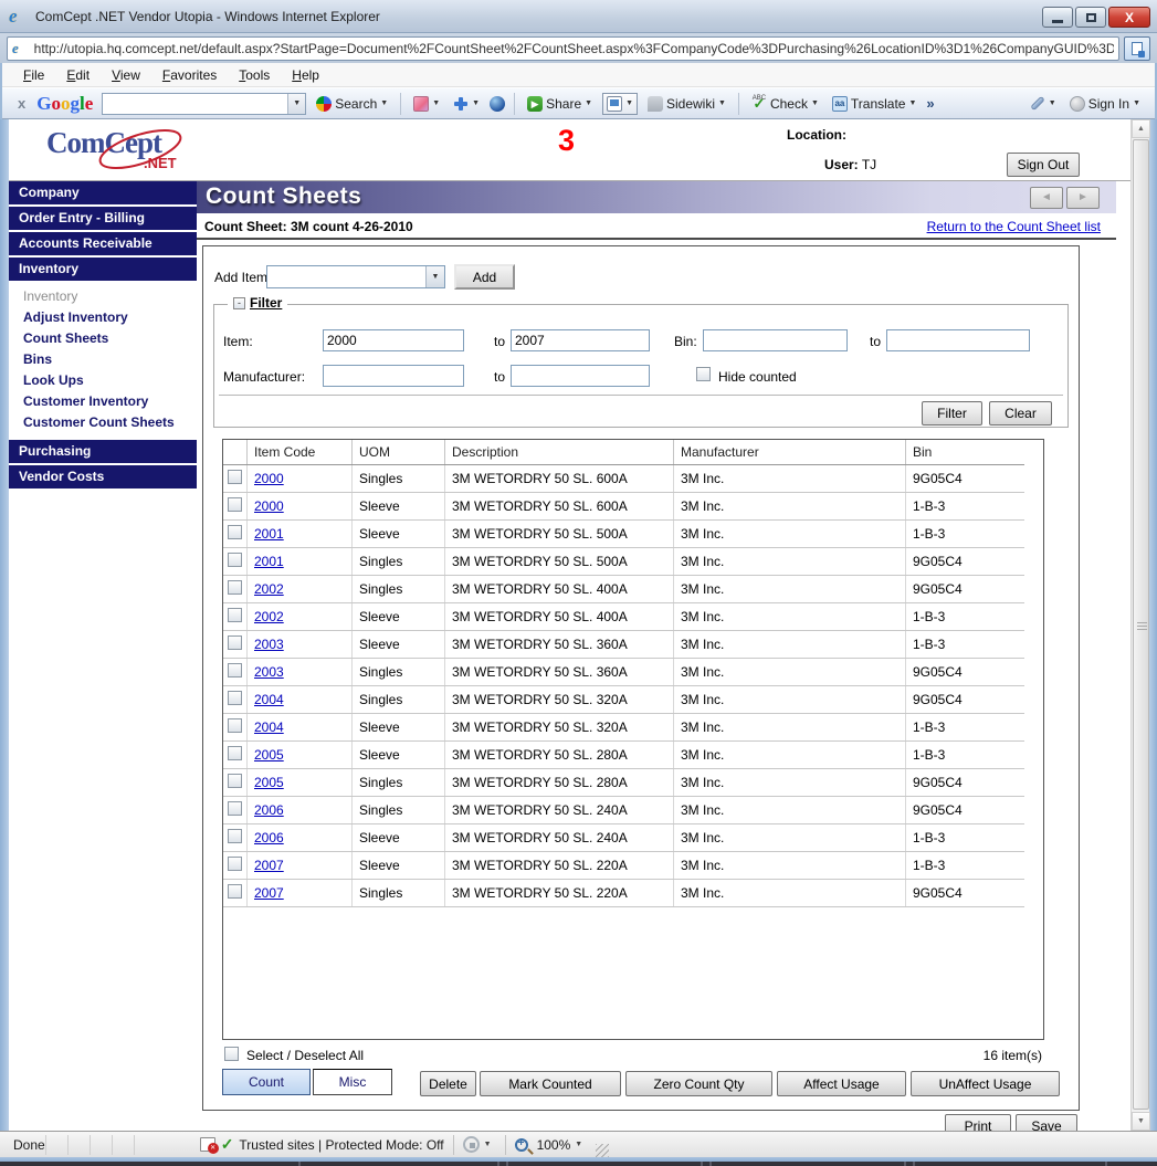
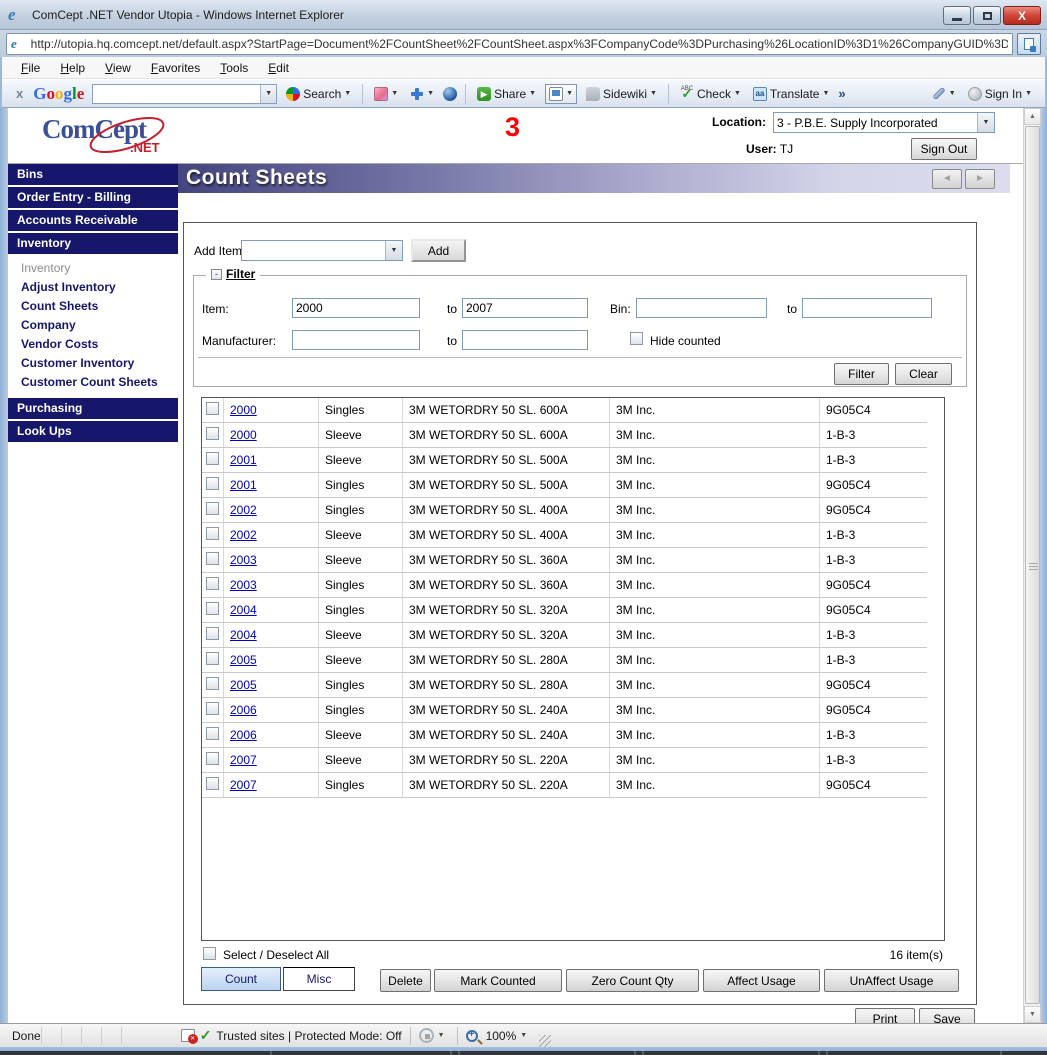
  e
  ComCept .NET Vendor Utopia - Windows Internet Explorer
  X
  e
  http://utopia.hq.comcept.net/default.aspx?StartPage=Document%2FCountSheet%2FCountSheet.aspx%3FCompanyCode%3DPurchasing%26LocationID%3D1%26CompanyGUID%3D
  File
- Edit
+ Help
  View
  Favorites
  Tools
- Help
+ Edit
  x
  Google
  Search
  ▶
  Share
  Sidewiki
  ✓
  Check
  aa
  Translate
  »
  Sign In
  ComCept
  NET
  3
  Location:
+ 3 - P.B.E. Supply Incorporated
  User: TJ
  Sign Out
- Company
+ Bins
  Order Entry - Billing
  Accounts Receivable
  Inventory
  Inventory
  Adjust Inventory
  Count Sheets
- Bins
+ Company
- Look Ups
+ Vendor Costs
  Customer Inventory
  Customer Count Sheets
  Purchasing
- Vendor Costs
+ Look Ups
  Count Sheets
  ◄
  ►
- Count Sheet: 3M count 4-26-2010
- Return to the Count Sheet list
  Add Item
  Add
  -
  Filter
  Item:
  2000
  to
  2007
  Bin:
  to
  Manufacturer:
  to
  Hide counted
  Filter
  Clear
- Item Code
- UOM
- Description
- Manufacturer
- Bin
  2000
  Singles
  3M WETORDRY 50 SL. 600A
  3M Inc.
  9G05C4
  2000
  Sleeve
  3M WETORDRY 50 SL. 600A
  3M Inc.
  1-B-3
  2001
  Sleeve
  3M WETORDRY 50 SL. 500A
  3M Inc.
  1-B-3
  2001
  Singles
  3M WETORDRY 50 SL. 500A
  3M Inc.
  9G05C4
  2002
  Singles
  3M WETORDRY 50 SL. 400A
  3M Inc.
  9G05C4
  2002
  Sleeve
  3M WETORDRY 50 SL. 400A
  3M Inc.
  1-B-3
  2003
  Sleeve
  3M WETORDRY 50 SL. 360A
  3M Inc.
  1-B-3
  2003
  Singles
  3M WETORDRY 50 SL. 360A
  3M Inc.
  9G05C4
  2004
  Singles
  3M WETORDRY 50 SL. 320A
  3M Inc.
  9G05C4
  2004
  Sleeve
  3M WETORDRY 50 SL. 320A
  3M Inc.
  1-B-3
  2005
  Sleeve
  3M WETORDRY 50 SL. 280A
  3M Inc.
  1-B-3
  2005
  Singles
  3M WETORDRY 50 SL. 280A
  3M Inc.
  9G05C4
  2006
  Singles
  3M WETORDRY 50 SL. 240A
  3M Inc.
  9G05C4
  2006
  Sleeve
  3M WETORDRY 50 SL. 240A
  3M Inc.
  1-B-3
  2007
  Sleeve
  3M WETORDRY 50 SL. 220A
  3M Inc.
  1-B-3
  2007
  Singles
  3M WETORDRY 50 SL. 220A
  3M Inc.
  9G05C4
  Select / Deselect All
  16 item(s)
  Count
  Misc
  Delete
  Mark Counted
  Zero Count Qty
  Affect Usage
  UnAffect Usage
  Print
  Save
  Done
  ✓
  Trusted sites | Protected Mode: Off
  100%
